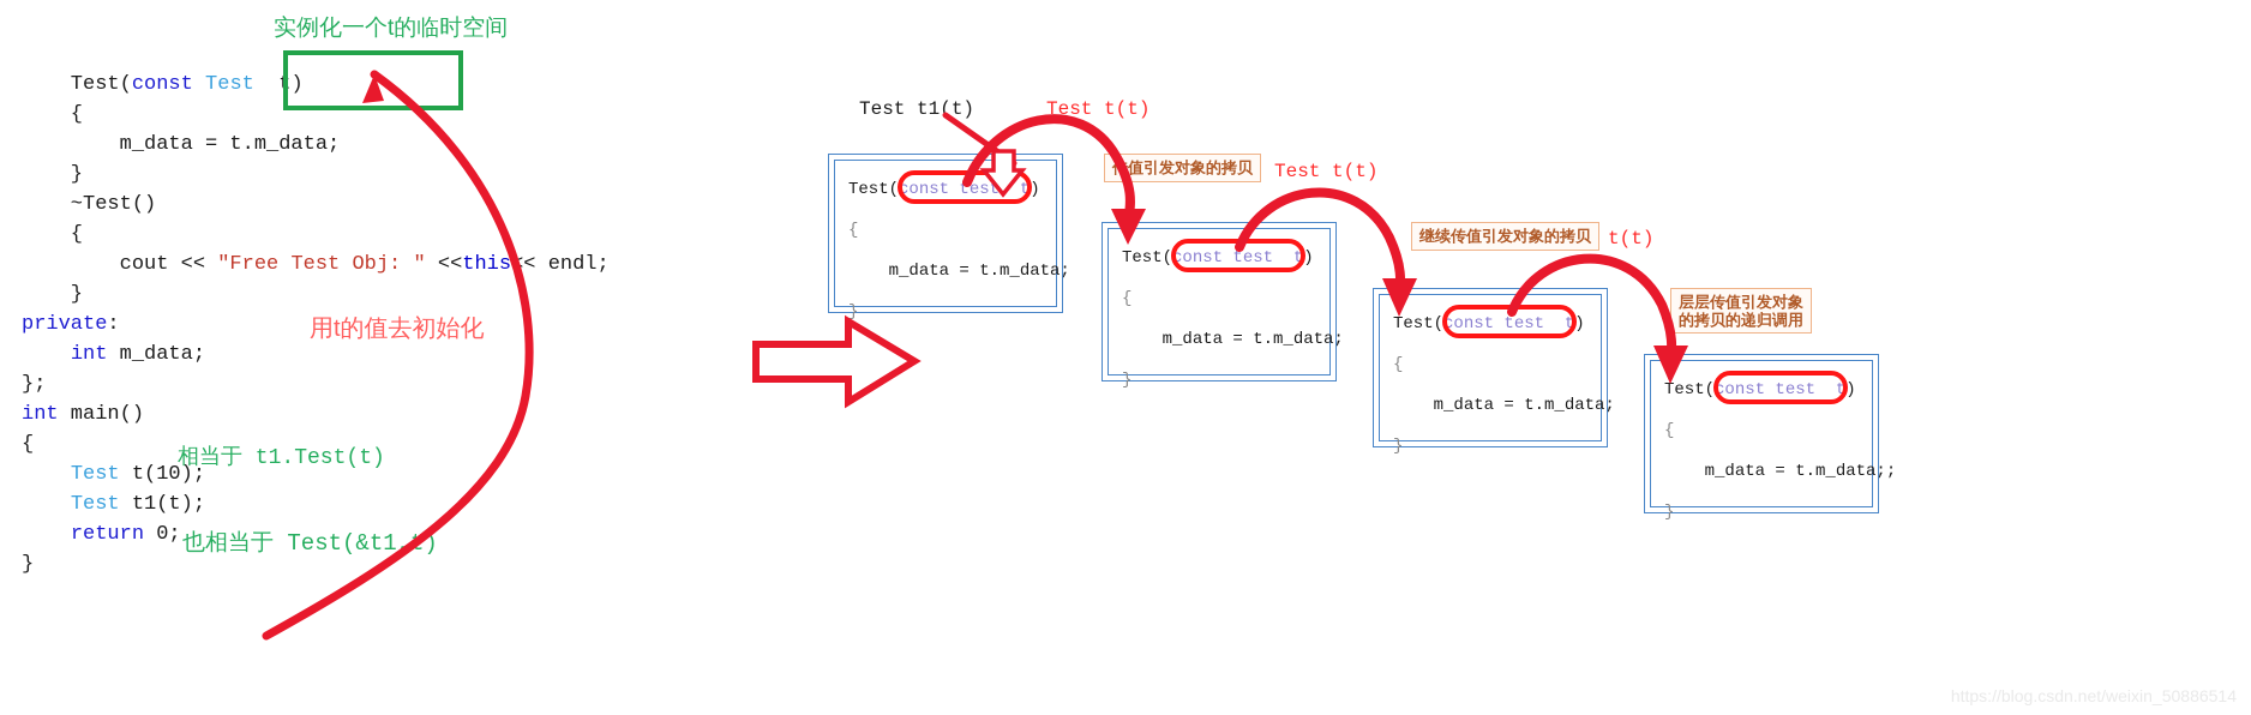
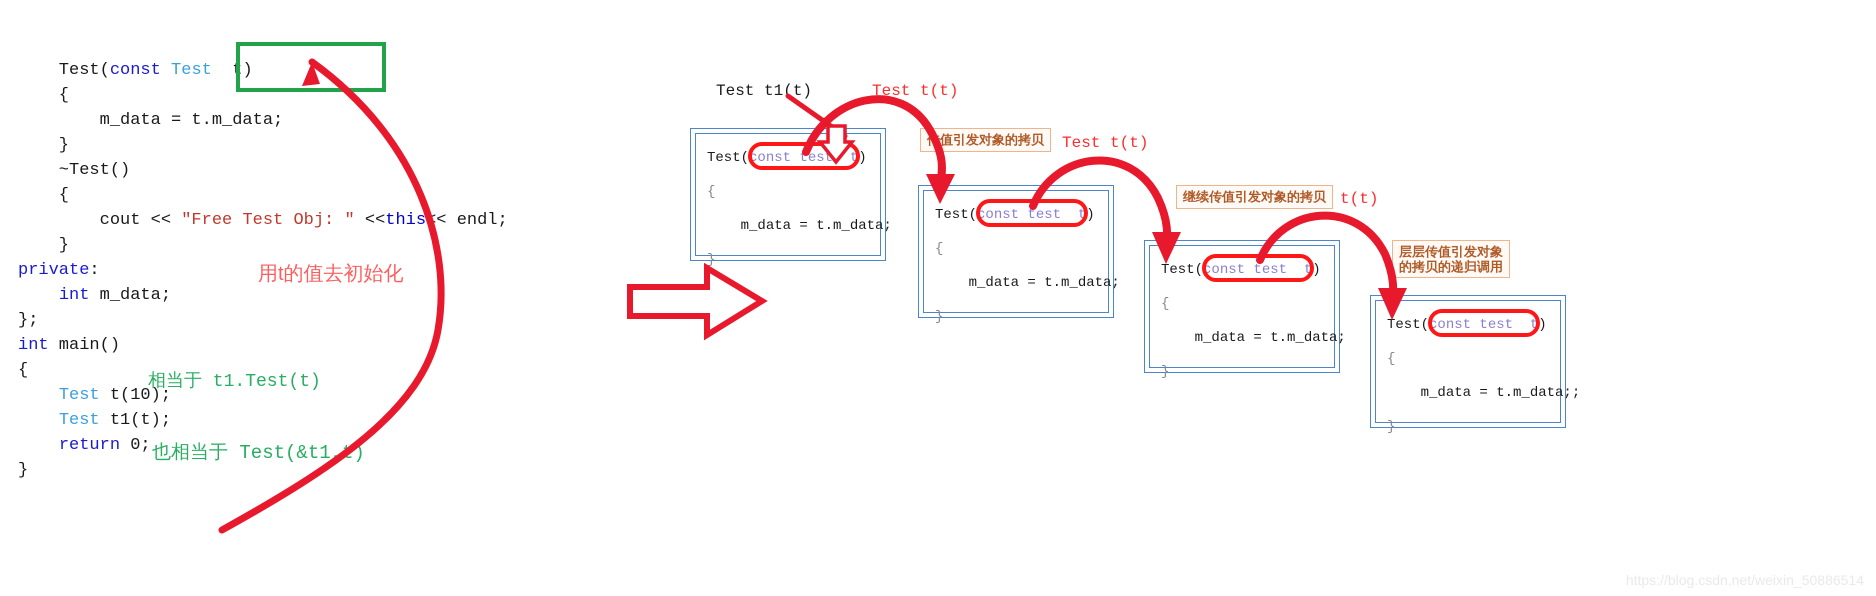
  Test(const Test t) { m_data = t.m_data; } ~Test() { cout << "Free Test Obj: " <<this < endl; } private: int m_data; }; int main() { Test t(10); Test t1(t); return 0; }
- 实例化一个t的临时空间
  用t的值去初始化
  相当于 t1.Test(t)
  也相当于 Test(&t1,)
  Test(const test t) { m_data = t.m_data; }
  Test(const test t) { m_data = t.m_data; }
  Test(const test t) { m_data = t.m_data; }
  Test(const test t) { m_data = t.m_data;; }
  Test t1(t)
  Test t(t)
  Test t(t)
  值引发对象的拷贝
  继续传值引发对象的拷贝
  层层传值引发对象
  的拷贝的递归调用
